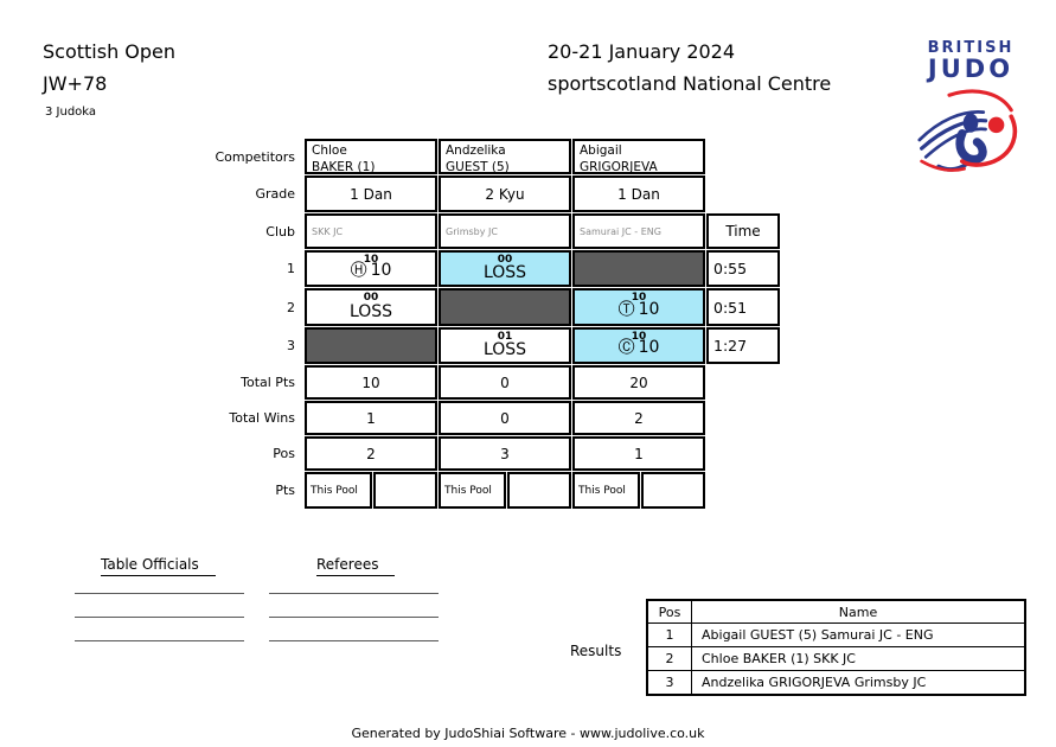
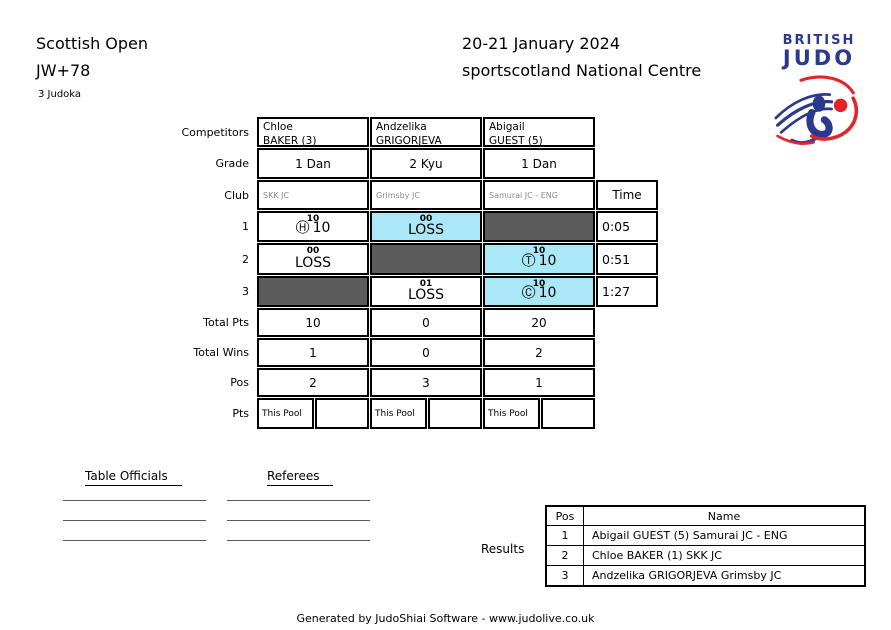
  Scottish Open
  JW+78
  3 Judoka
  20-21 January 2024
  sportscotland National Centre
  BRITISH
  JUDO
  Competitors
  Chloe
- BAKER (1)
+ BAKER (3)
  Andzelika
- GUEST (5)
+ GRIGORJEVA
  Abigail
- GRIGORJEVA
+ GUEST (5)
  Grade
  1 Dan
  2 Kyu
  1 Dan
  Club
  SKK JC
  Grimsby JC
  Samurai JC - ENG
  Time
  1
  10
  Ⓗ 10
  00
  LOSS
- 0:55
+ 0:05
  2
  00
  LOSS
  10
  Ⓣ 10
  0:51
  3
  01
  LOSS
  10
  Ⓒ 10
  1:27
  Total Pts
  10
  0
  20
  Total Wins
  1
  0
  2
  Pos
  2
  3
  1
  Pts
  This Pool
  This Pool
  This Pool
  Table Officials
  Referees
  Results
  Pos	Name
  1	Abigail GUEST (5) Samurai JC - ENG
  2	Chloe BAKER (1) SKK JC
  3	Andzelika GRIGORJEVA Grimsby JC
  Generated by JudoShiai Software - www.judolive.co.uk
